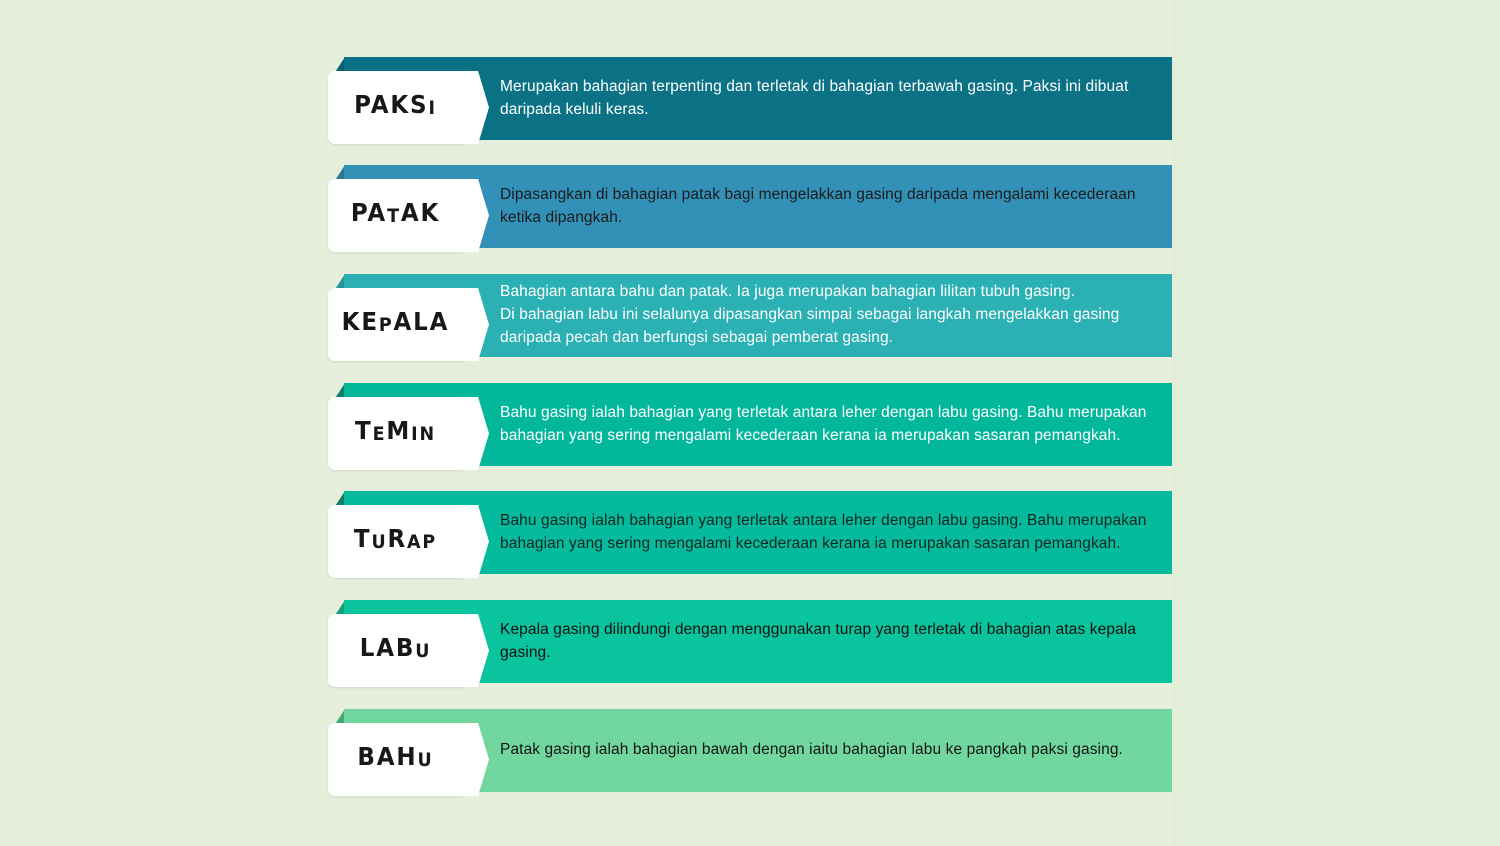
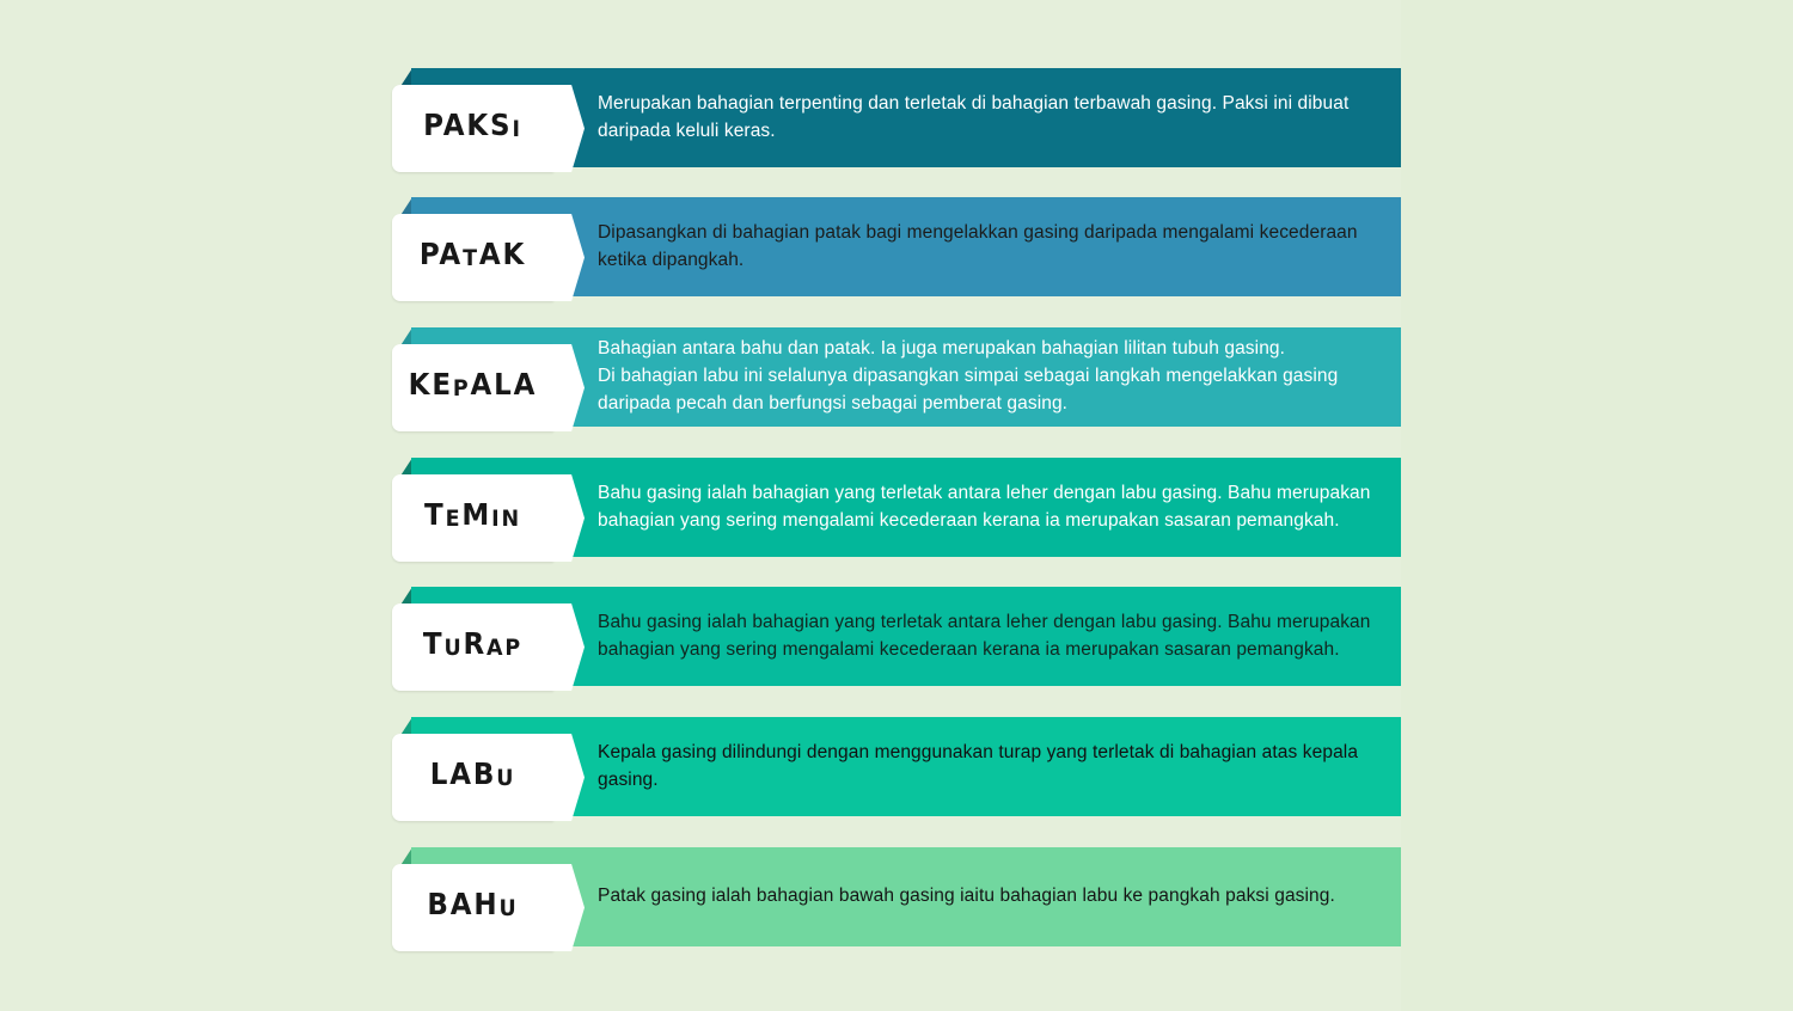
  Merupakan bahagian terpenting dan terletak di bahagian terbawah gasing. Paksi ini dibuat
  daripada keluli keras.
  PAKSI
  Dipasangkan di bahagian patak bagi mengelakkan gasing daripada mengalami kecederaan
  ketika dipangkah.
  PATAK
  Bahagian antara bahu dan patak. Ia juga merupakan bahagian lilitan tubuh gasing.
  Di bahagian labu ini selalunya dipasangkan simpai sebagai langkah mengelakkan gasing
  daripada pecah dan berfungsi sebagai pemberat gasing.
  KEPALA
  Bahu gasing ialah bahagian yang terletak antara leher dengan labu gasing. Bahu merupakan
  bahagian yang sering mengalami kecederaan kerana ia merupakan sasaran pemangkah.
  TEMIN
  Bahu gasing ialah bahagian yang terletak antara leher dengan labu gasing. Bahu merupakan
  bahagian yang sering mengalami kecederaan kerana ia merupakan sasaran pemangkah.
  TURAP
  Kepala gasing dilindungi dengan menggunakan turap yang terletak di bahagian atas kepala
  gasing.
  LABU
- Patak gasing ialah bahagian bawah dengan iaitu bahagian labu ke pangkah paksi gasing.
+ Patak gasing ialah bahagian bawah gasing iaitu bahagian labu ke pangkah paksi gasing.
  BAHU
